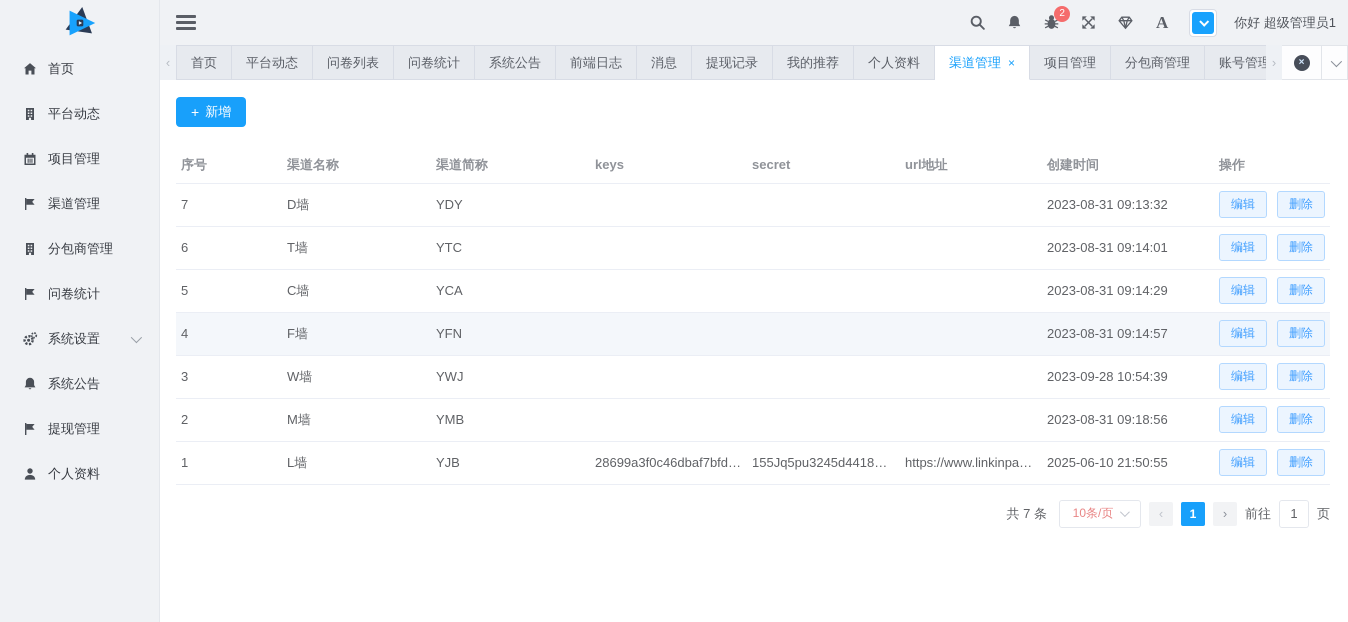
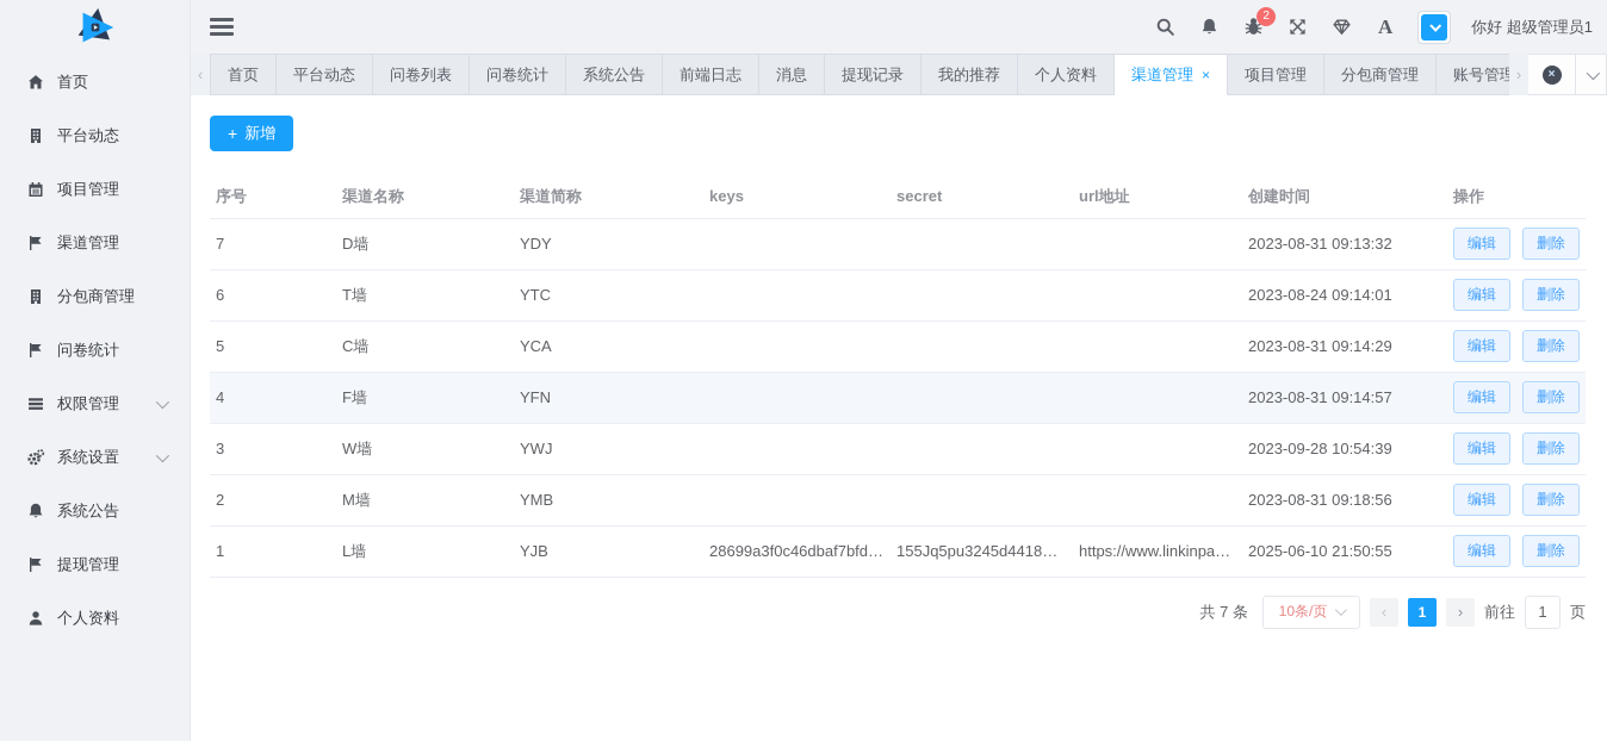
  首页
  平台动态
  项目管理
  渠道管理
  分包商管理
  问卷统计
+ 权限管理
  系统设置
  系统公告
  提现管理
  个人资料
  2
  A
  你好 超级管理员1
  ‹
  首页
  平台动态
  问卷列表
  问卷统计
  系统公告
  前端日志
  消息
  提现记录
  我的推荐
  个人资料
  渠道管理
  ×
  项目管理
  分包商管理
  账号管理
  ›
  ×
  +
  新增
  序号	渠道名称	渠道简称	keys	secret	url地址	创建时间	操作
  7	D墙	YDY				2023-08-31 09:13:32	编辑 删除
- 6	T墙	YTC				2023-08-31 09:14:01	编辑 删除
+ 6	T墙	YTC				2023-08-24 09:14:01	编辑 删除
  5	C墙	YCA				2023-08-31 09:14:29	编辑 删除
  4	F墙	YFN				2023-08-31 09:14:57	编辑 删除
  3	W墙	YWJ				2023-09-28 10:54:39	编辑 删除
  2	M墙	YMB				2023-08-31 09:18:56	编辑 删除
  1	L墙	YJB	28699a3f0c46dbaf7bfd35	155Jq5pu3245d4418M19	https://www.linkinpay.co	2025-06-10 21:50:55	编辑 删除
  共 7 条
  10条/页
  ‹
  1
  ›
  前往
  1
  页
